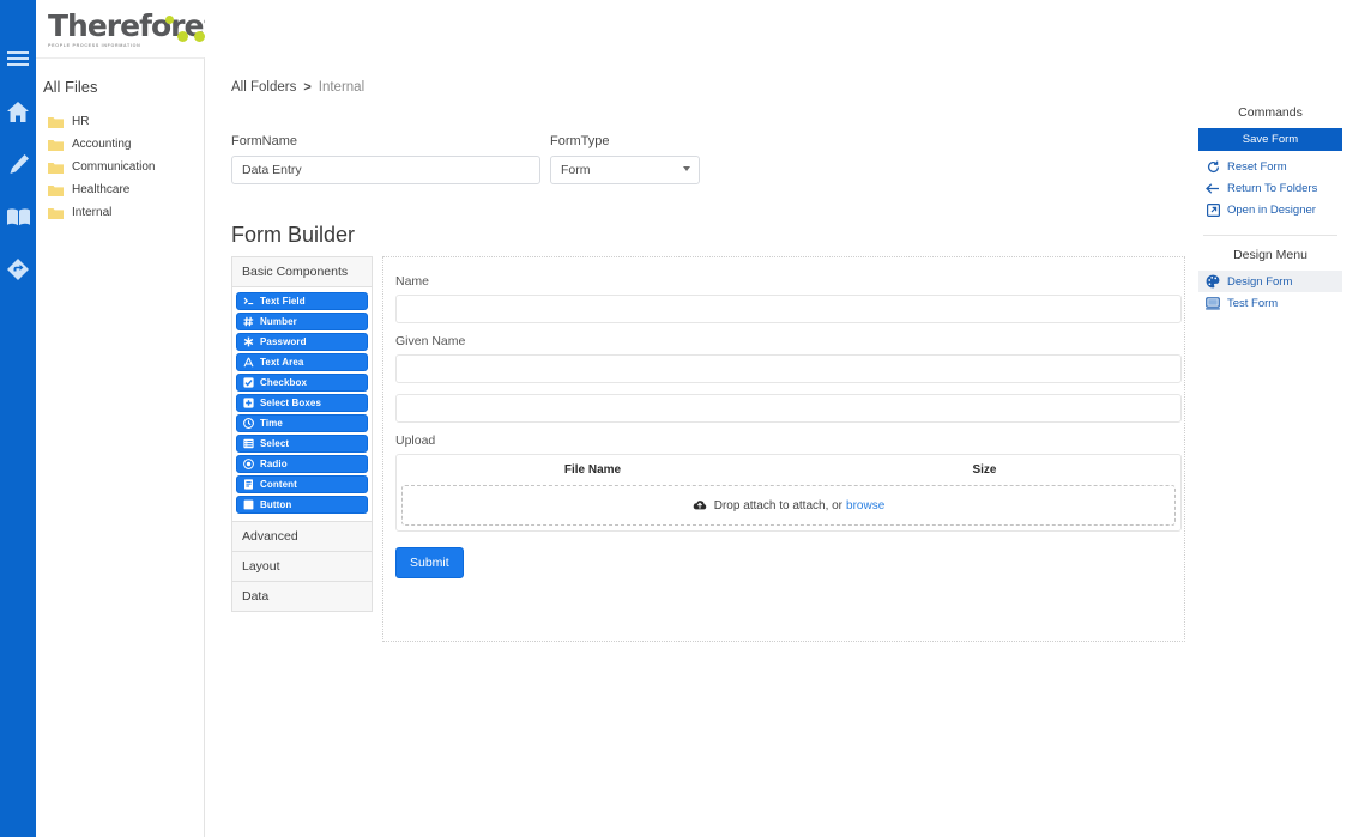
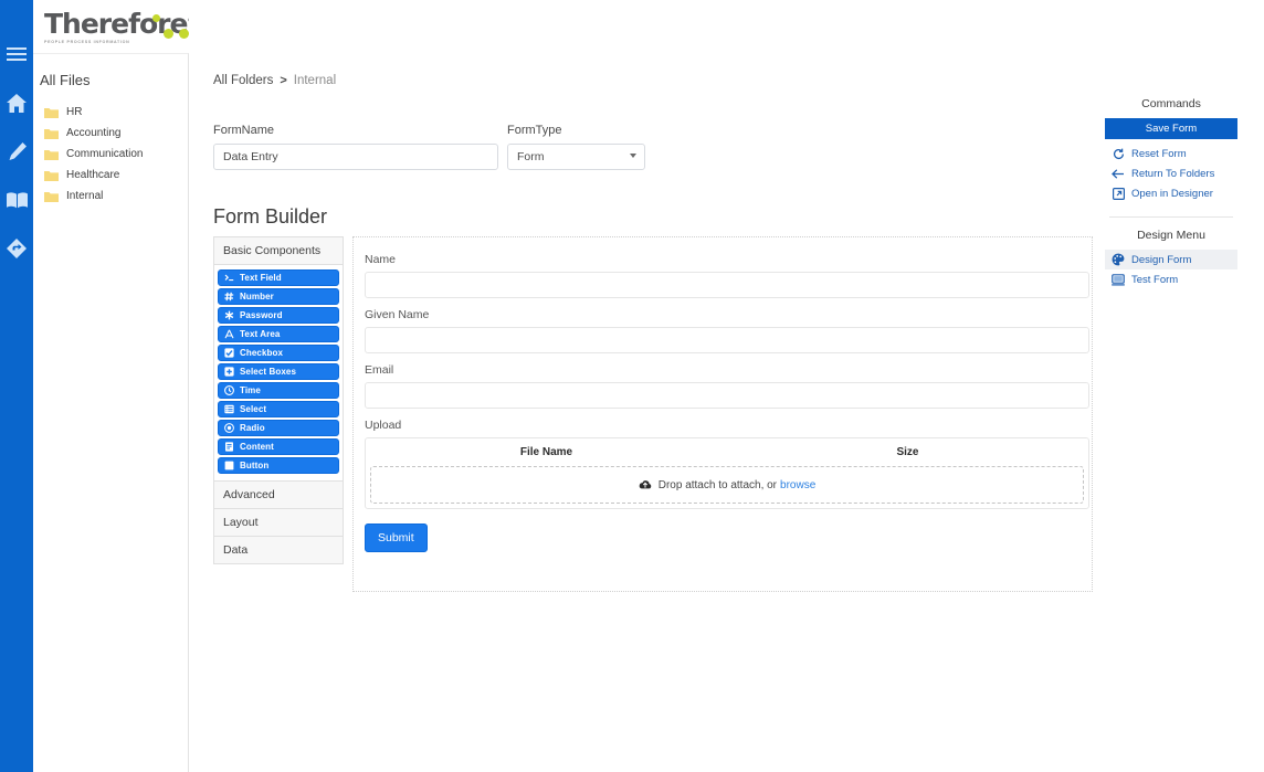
  Therefore
  All Files
  HR
  Accounting
  Communication
  Healthcare
  Internal
  All Folders
  >
  Internal
  FormName
  Data Entry
  FormType
  Form
  Form Builder
  Basic Components
  Text Field
  Number
  Password
  Text Area
  Checkbox
  Select Boxes
  Time
  Select
  Radio
  Content
  Button
  Advanced
  Layout
  Data
  Name
  Given Name
+ Email
  Upload
  File Name
  Size
  Drop attach to attach, or
  browse
  Submit
  Commands
  Save Form
  Reset Form
  Return To Folders
  Open in Designer
  Design Menu
  Design Form
  Test Form
